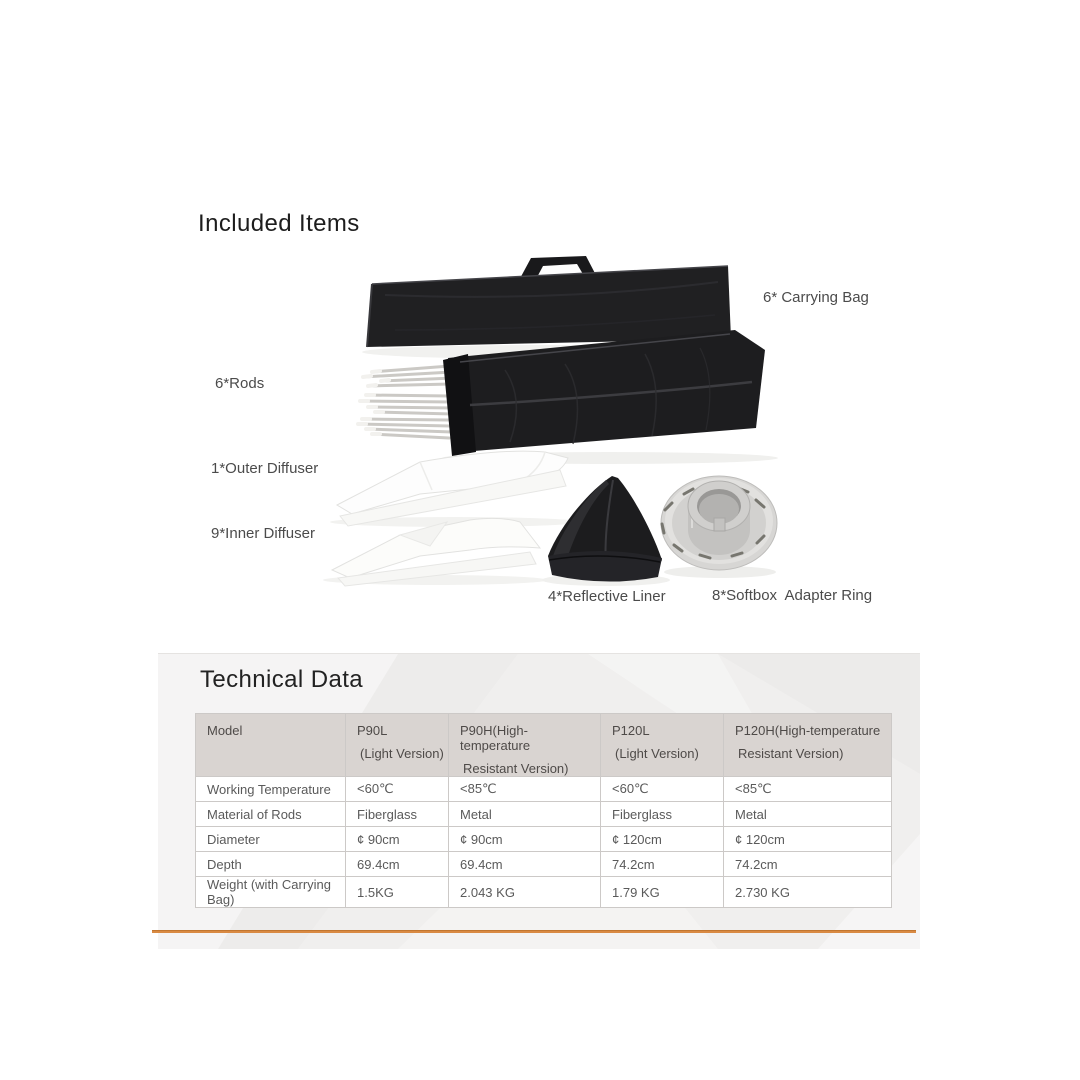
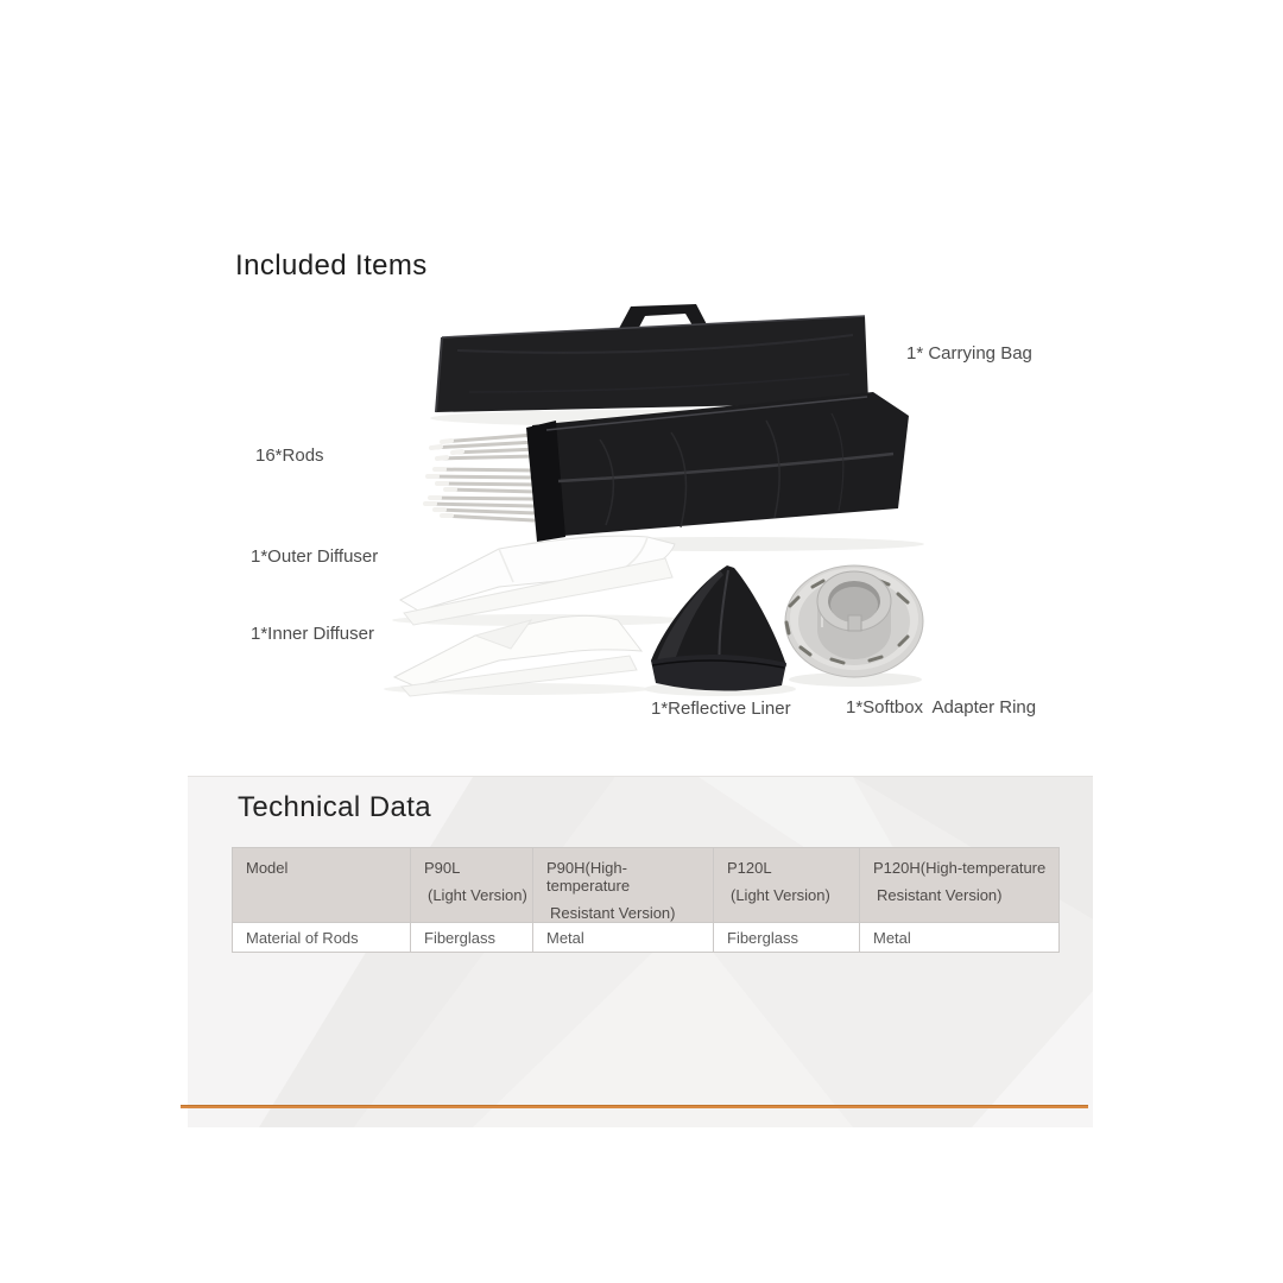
  Included Items
- 6* Carrying Bag
+ 1* Carrying Bag
- 6*Rods
+ 16*Rods
  1*Outer Diffuser
- 9*Inner Diffuser
+ 1*Inner Diffuser
- 4*Reflective Liner
+ 1*Reflective Liner
- 8*Softbox Adapter Ring
+ 1*Softbox Adapter Ring
  Technical Data
  Model	P90L (Light Version)	P90H(High-temperature Resistant Version)	P120L (Light Version)	P120H(High-temperature Resistant Version)
- Working Temperature	<60℃	<85℃	<60℃	<85℃
  Material of Rods	Fiberglass	Metal	Fiberglass	Metal
- Diameter	¢ 90cm	¢ 90cm	¢ 120cm	¢ 120cm
- Depth	69.4cm	69.4cm	74.2cm	74.2cm
- Weight (with Carrying Bag)	1.5KG	2.043 KG	1.79 KG	2.730 KG
